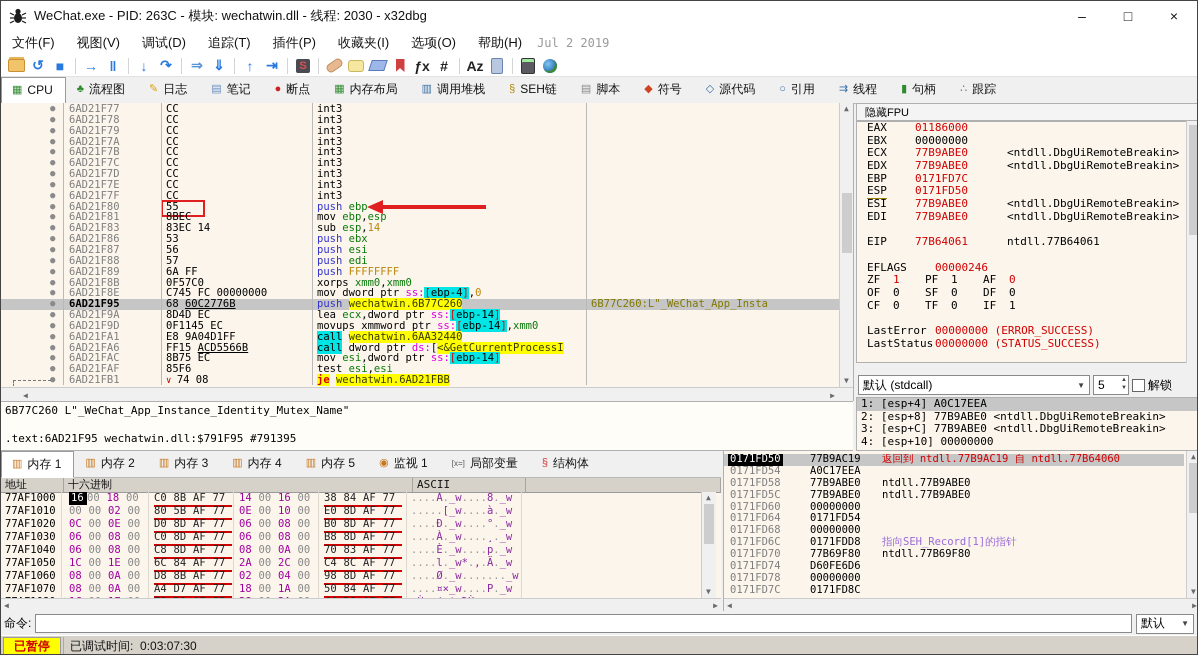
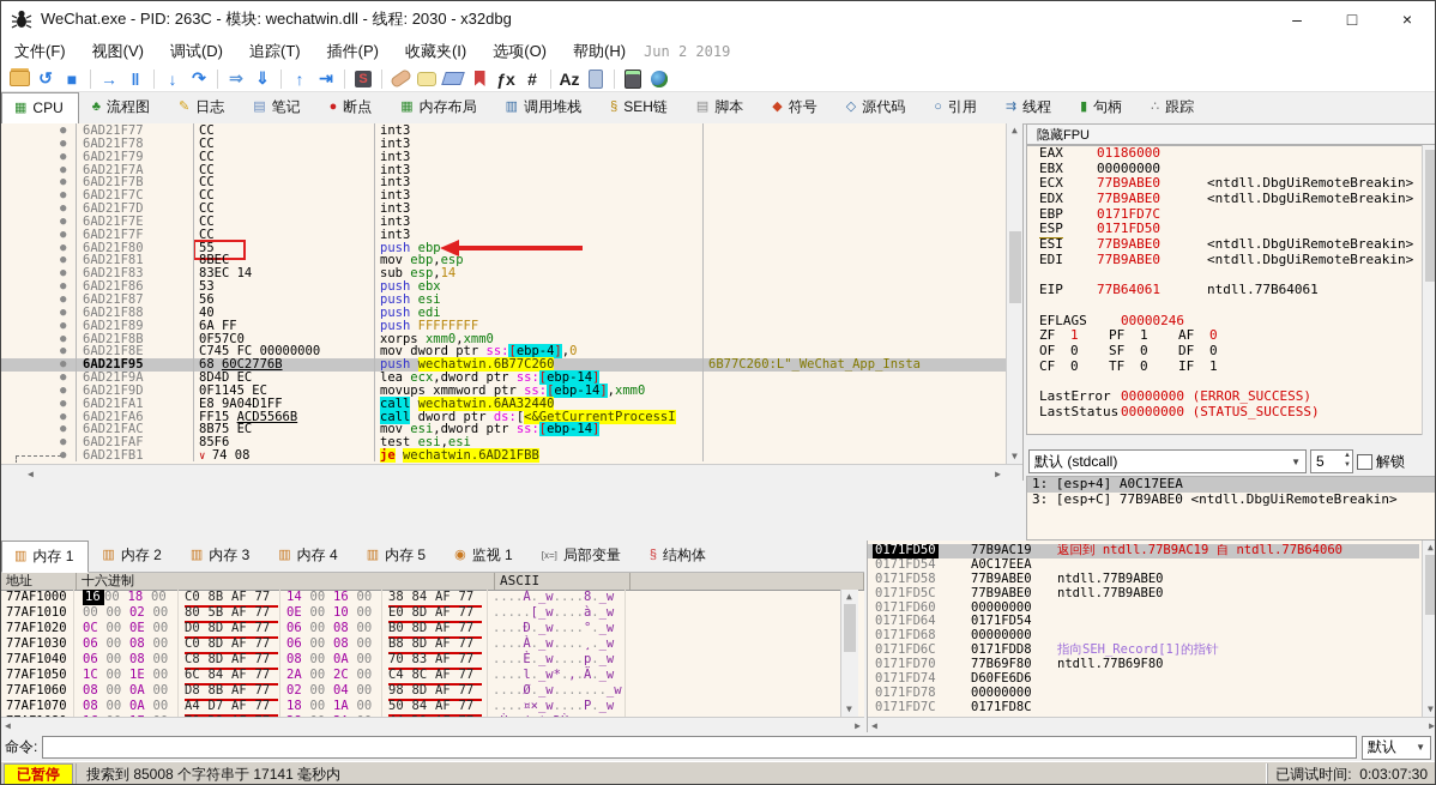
  WeChat.exe - PID: 263C - 模块: wechatwin.dll - 线程: 2030 - x32dbg
  –
  □
  ×
  文件(F)
  视图(V)
  调试(D)
  追踪(T)
  插件(P)
  收藏夹(I)
  选项(O)
  帮助(H)
- Jul 2 2019
+ Jun 2 2019
  ↺
  ■
  →
  ‖
  ↓
  ↷
  ⇒
  ⇓
  ↑
  ⇥
  S
  ƒx
  #
  Az
  ▦
  CPU
  ♣
  流程图
  ✎
  日志
  ▤
  笔记
  ●
  断点
  ▦
  内存布局
  ▥
  调用堆栈
  §
  SEH链
  ▤
  脚本
  ◆
  符号
  ◇
  源代码
  ○
  引用
  ⇉
  线程
  ▮
  句柄
  ∴
  跟踪
  ●
  6AD21F77
  CC
  int3
  ●
  6AD21F78
  CC
  int3
  ●
  6AD21F79
  CC
  int3
  ●
  6AD21F7A
  CC
  int3
  ●
  6AD21F7B
  CC
  int3
  ●
  6AD21F7C
  CC
  int3
  ●
  6AD21F7D
  CC
  int3
  ●
  6AD21F7E
  CC
  int3
  ●
  6AD21F7F
  CC
  int3
  ●
  6AD21F80
  55
  push ebp
  ●
  6AD21F81
  8BEC
  mov ebp,esp
  ●
  6AD21F83
  83EC 14
  sub esp,14
  ●
  6AD21F86
  53
  push ebx
  ●
  6AD21F87
  56
  push esi
  ●
  6AD21F88
- 57
+ 40
  push edi
  ●
  6AD21F89
  6A FF
  push FFFFFFFF
  ●
  6AD21F8B
  0F57C0
  xorps xmm0,xmm0
  ●
  6AD21F8E
  C745 FC 00000000
  mov dword ptr ss:[ebp-4],0
  ●
  6AD21F95
  68 60C2776B
  push wechatwin.6B77C260
  6B77C260:L"_WeChat_App_Insta
  ●
  6AD21F9A
  8D4D EC
  lea ecx,dword ptr ss:[ebp-14]
  ●
  6AD21F9D
  0F1145 EC
  movups xmmword ptr ss:[ebp-14],xmm0
  ●
  6AD21FA1
  E8 9A04D1FF
  call wechatwin.6AA32440
  ●
  6AD21FA6
  FF15 ACD5566B
  call dword ptr ds:[<&GetCurrentProcessI
  ●
  6AD21FAC
  8B75 EC
  mov esi,dword ptr ss:[ebp-14]
  ●
  6AD21FAF
  85F6
  test esi,esi
  ●
  6AD21FB1
  ∨ 74 08
  je wechatwin.6AD21FBB
  ▲
  ▼
  ◀
  ▶
  隐藏FPU
  EAX
  01186000
  EBX
  00000000
  ECX
  77B9ABE0
  <ntdll.DbgUiRemoteBreakin>
  EDX
  77B9ABE0
  <ntdll.DbgUiRemoteBreakin>
  EBP
  0171FD7C
  ESP
  0171FD50
  ESI
  77B9ABE0
  <ntdll.DbgUiRemoteBreakin>
  EDI
  77B9ABE0
  <ntdll.DbgUiRemoteBreakin>
  EIP
  77B64061
  ntdll.77B64061
  EFLAGS
  00000246
  ZF
  1
  PF
  1
  AF
  0
  OF
  0
  SF
  0
  DF
  0
  CF
  0
  TF
  0
  IF
  1
  LastError
  00000000 (ERROR_SUCCESS)
  LastStatus
  00000000 (STATUS_SUCCESS)
  默认 (stdcall)
  ▼
  5
  解锁
  1: [esp+4] A0C17EEA
- 2: [esp+8] 77B9ABE0 <ntdll.DbgUiRemoteBreakin>
  3: [esp+C] 77B9ABE0 <ntdll.DbgUiRemoteBreakin>
- 4: [esp+10] 00000000
- 6B77C260 L"_WeChat_App_Instance_Identity_Mutex_Name"
- .text:6AD21F95 wechatwin.dll:$791F95 #791395
  ▥
  内存 1
  ▥
  内存 2
  ▥
  内存 3
  ▥
  内存 4
  ▥
  内存 5
  ◉
  监视 1
  [x=]
  局部变量
  §
  结构体
  地址
  十六进制
  ASCII
  77AF1000
  16 00 18 00
  C0 8B AF 77
  14 00 16 00
  38 84 AF 77
  ....À._w....8._w
  77AF1010
  00 00 02 00
  80 5B AF 77
  0E 00 10 00
  E0 8D AF 77
  .....[_w....à._w
  77AF1020
  0C 00 0E 00
  D0 8D AF 77
  06 00 08 00
  B0 8D AF 77
  ....Ð._w....°._w
  77AF1030
  06 00 08 00
  C0 8D AF 77
  06 00 08 00
  B8 8D AF 77
  ....À._w....¸._w
  77AF1040
  06 00 08 00
  C8 8D AF 77
  08 00 0A 00
  70 83 AF 77
  ....È._w....p._w
  77AF1050
  1C 00 1E 00
  6C 84 AF 77
  2A 00 2C 00
  C4 8C AF 77
  ....l._w*.,.Ä._w
  77AF1060
  08 00 0A 00
  D8 8B AF 77
  02 00 04 00
  98 8D AF 77
  ....Ø._w......._w
  77AF1070
  08 00 0A 00
  A4 D7 AF 77
  18 00 1A 00
  50 84 AF 77
  ....¤×_w....P._w
  ▲
  ▼
  ◀
  ▶
  0171FD50
  77B9AC19
  返回到 ntdll.77B9AC19 自 ntdll.77B64060
  0171FD54
  A0C17EEA
  0171FD58
  77B9ABE0
  ntdll.77B9ABE0
  0171FD5C
  77B9ABE0
  ntdll.77B9ABE0
  0171FD60
  00000000
  0171FD64
  0171FD54
  0171FD68
  00000000
  0171FD6C
  0171FDD8
  指向SEH_Record[1]的指针
  0171FD70
  77B69F80
  ntdll.77B69F80
  0171FD74
  D60FE6D6
  0171FD78
  00000000
  0171FD7C
  0171FD8C
  ▲
  ▼
  ◀
  ▶
  命令:
  默认
  ▼
  已暂停
+ 搜索到 85008 个字符串于 17141 毫秒内
  已调试时间: 0:03:07:30
